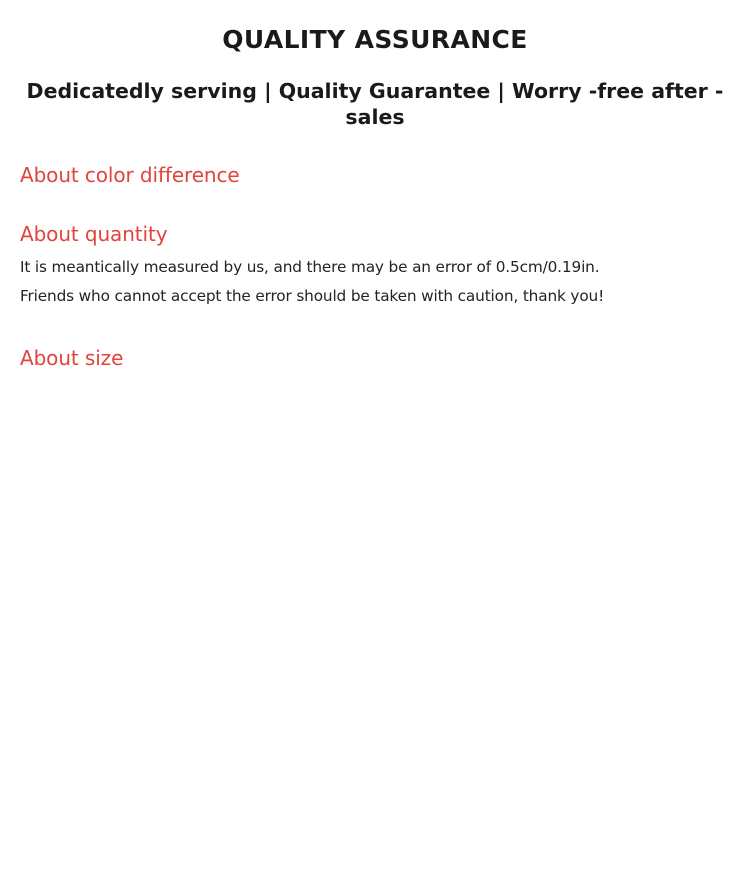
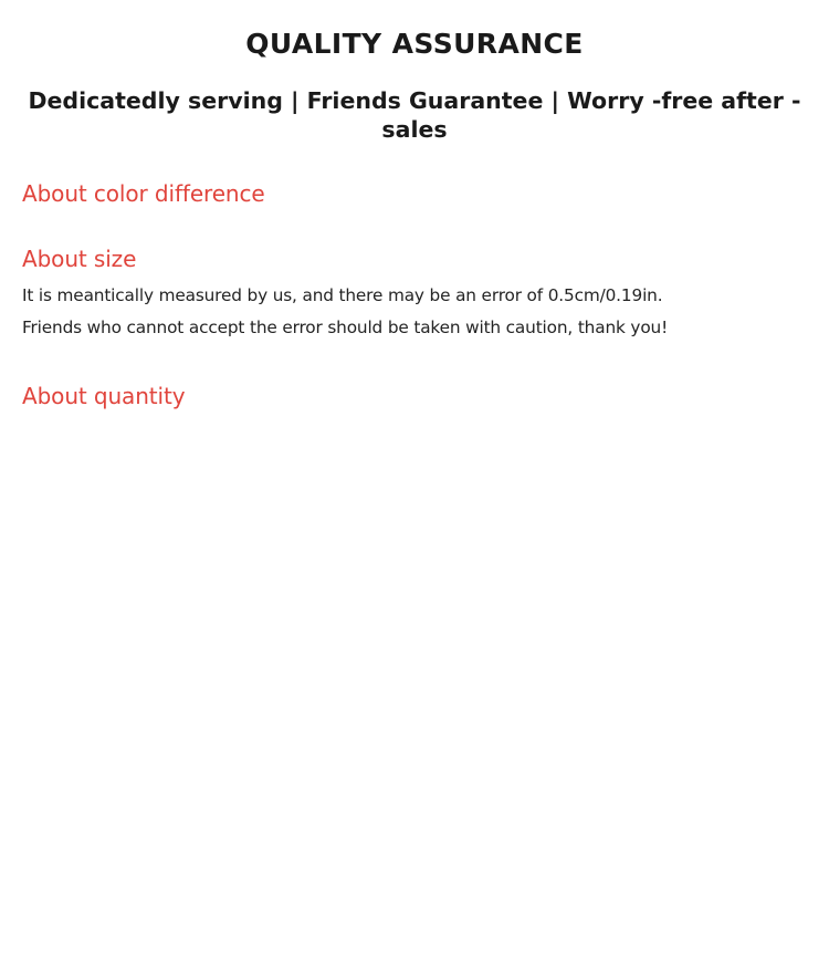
  QUALITY ASSURANCE
- Dedicatedly serving | Quality Guarantee | Worry -free after -sales
+ Dedicatedly serving | Friends Guarantee | Worry -free after -sales
  About color difference
- About quantity
+ About size
  It is meantically measured by us, and there may be an error of 0.5cm/0.19in.
  Friends who cannot accept the error should be taken with caution, thank you!
- About size
+ About quantity
